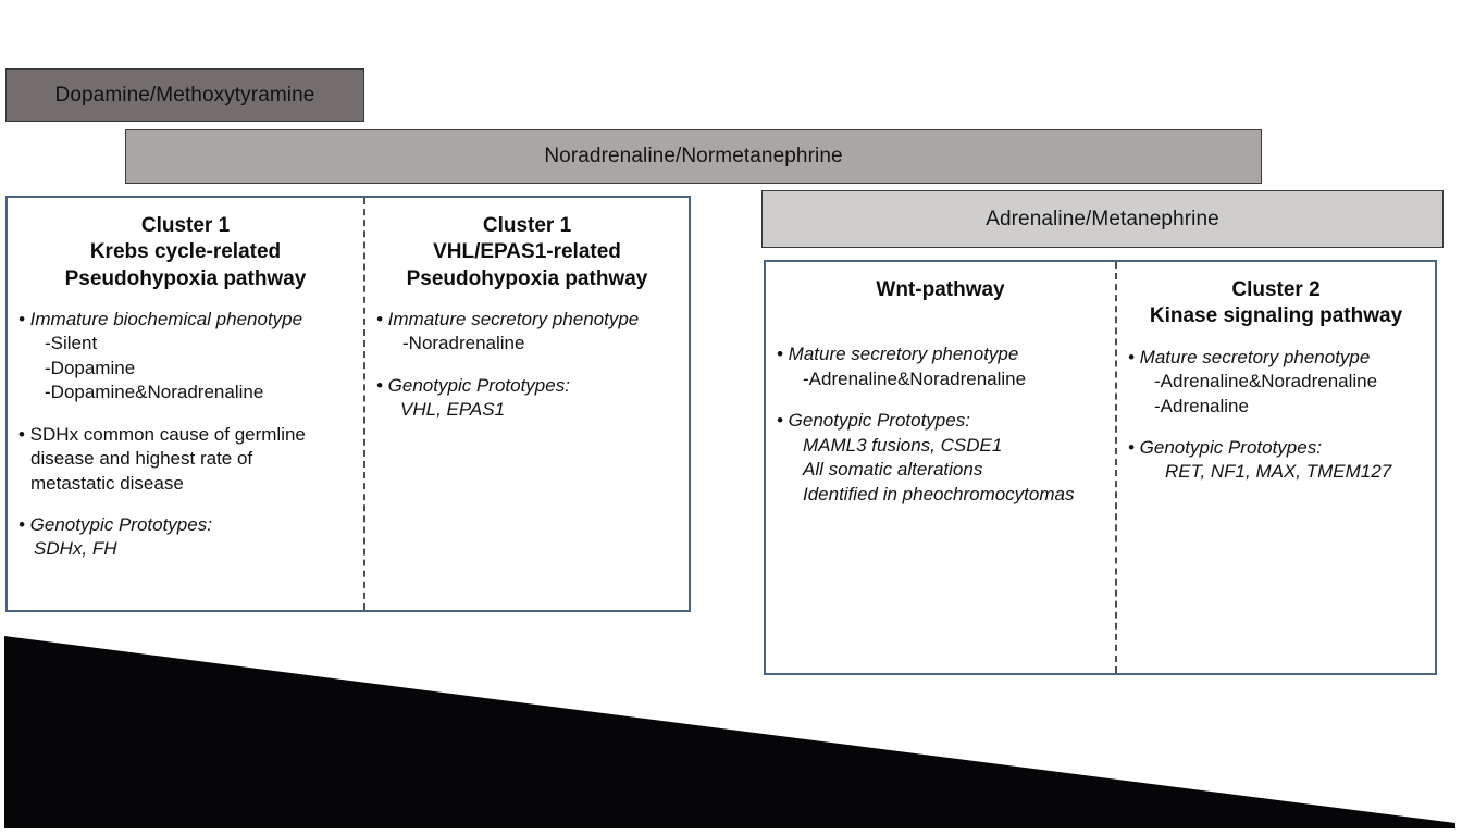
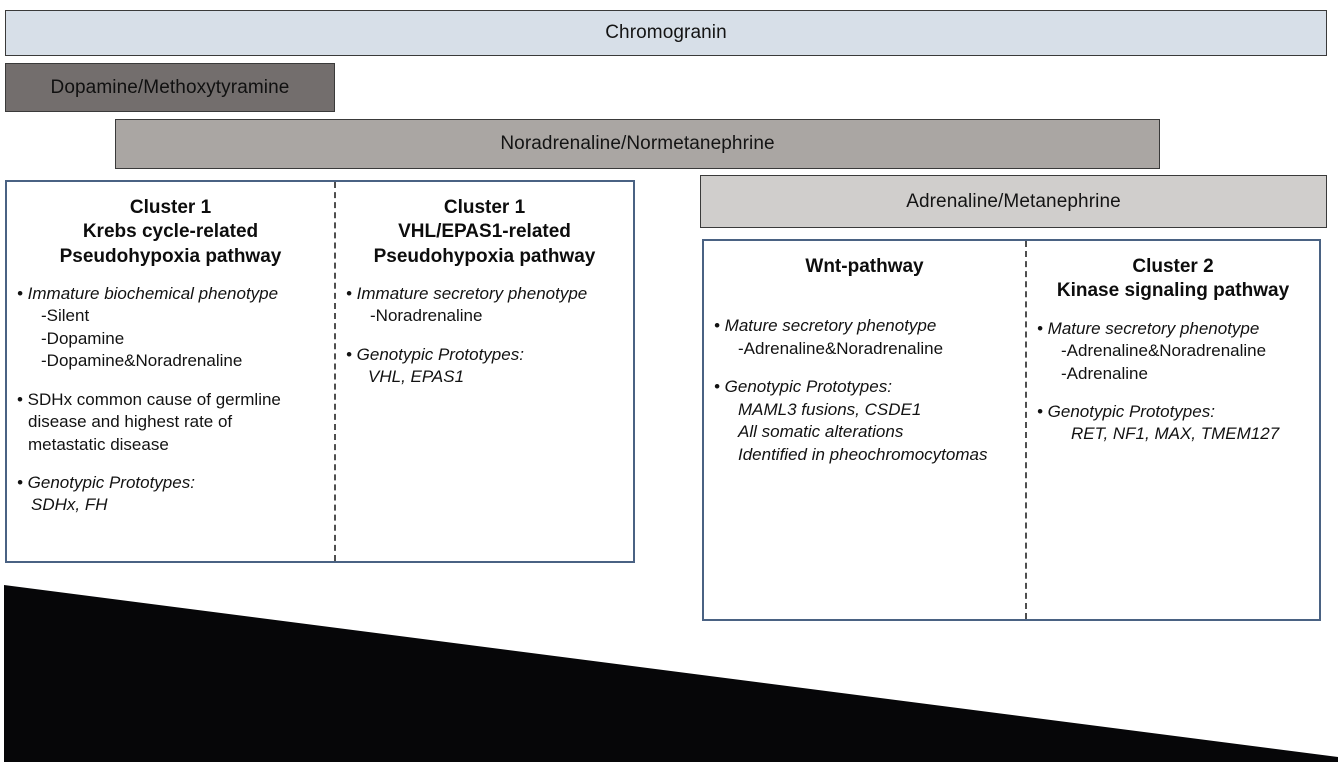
+ Chromogranin
  Dopamine/Methoxytyramine
  Noradrenaline/Normetanephrine
  Adrenaline/Metanephrine
  Cluster 1
  Krebs cycle-related
  Pseudohypoxia pathway
  • Immature biochemical phenotype
  -Silent
  -Dopamine
  -Dopamine&Noradrenaline
  • SDHx common cause of germline
  disease and highest rate of
  metastatic disease
  • Genotypic Prototypes:
  SDHx, FH
  Cluster 1
  VHL/EPAS1-related
  Pseudohypoxia pathway
  • Immature secretory phenotype
  -Noradrenaline
  • Genotypic Prototypes:
  VHL, EPAS1
  Wnt-pathway
  • Mature secretory phenotype
  -Adrenaline&Noradrenaline
  • Genotypic Prototypes:
  MAML3 fusions, CSDE1
  All somatic alterations
  Identified in pheochromocytomas
  Cluster 2
  Kinase signaling pathway
  • Mature secretory phenotype
  -Adrenaline&Noradrenaline
  -Adrenaline
  • Genotypic Prototypes:
  RET, NF1, MAX, TMEM127
